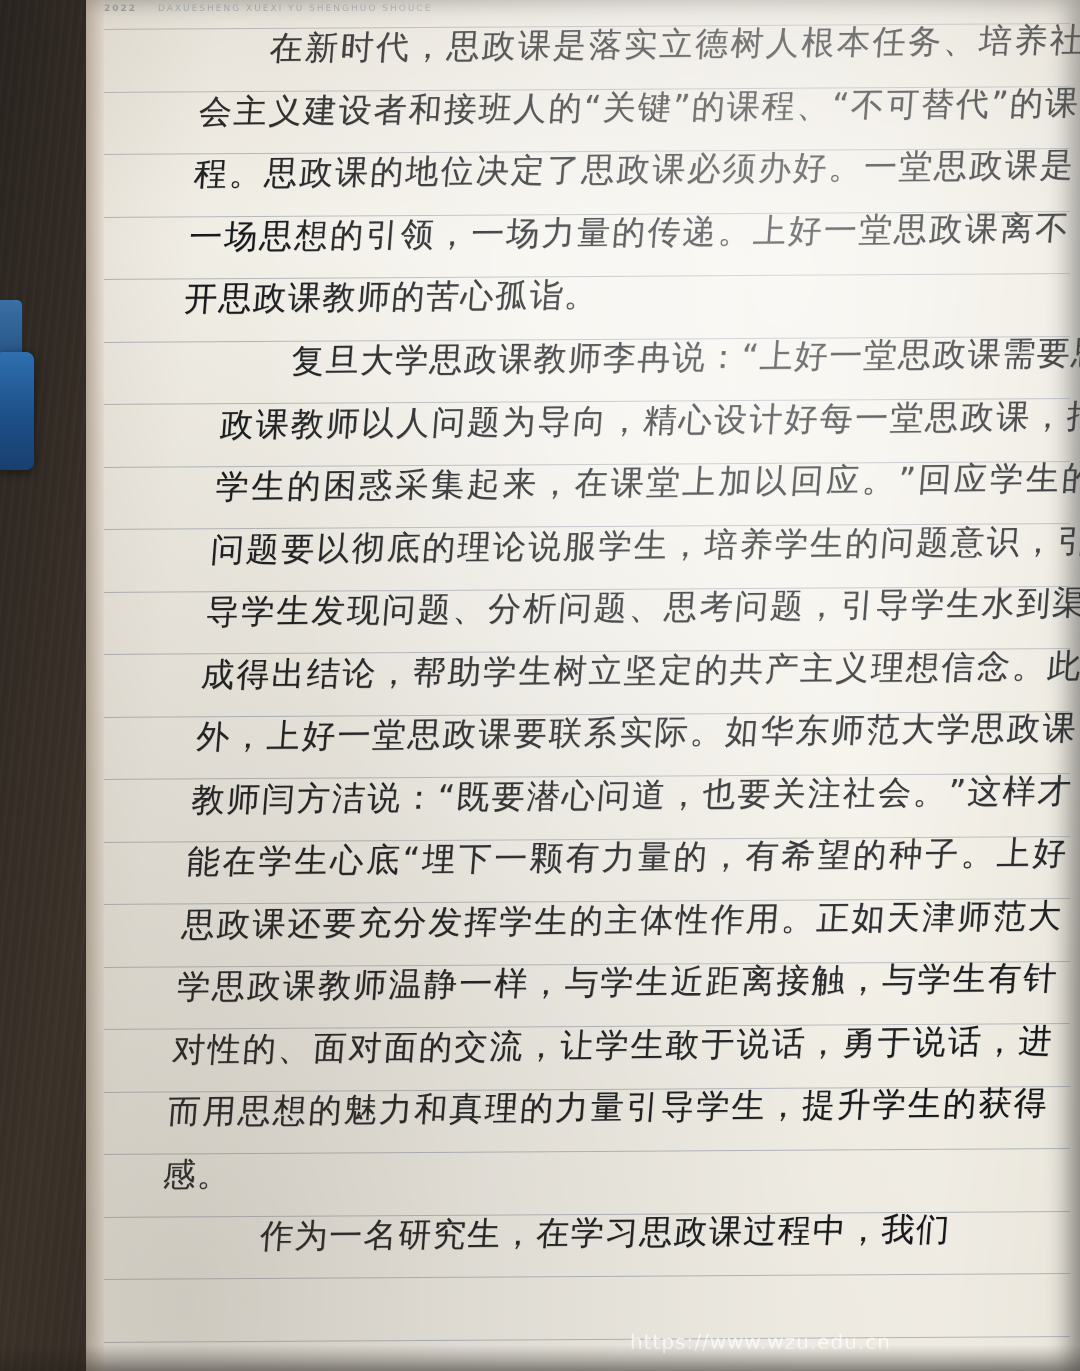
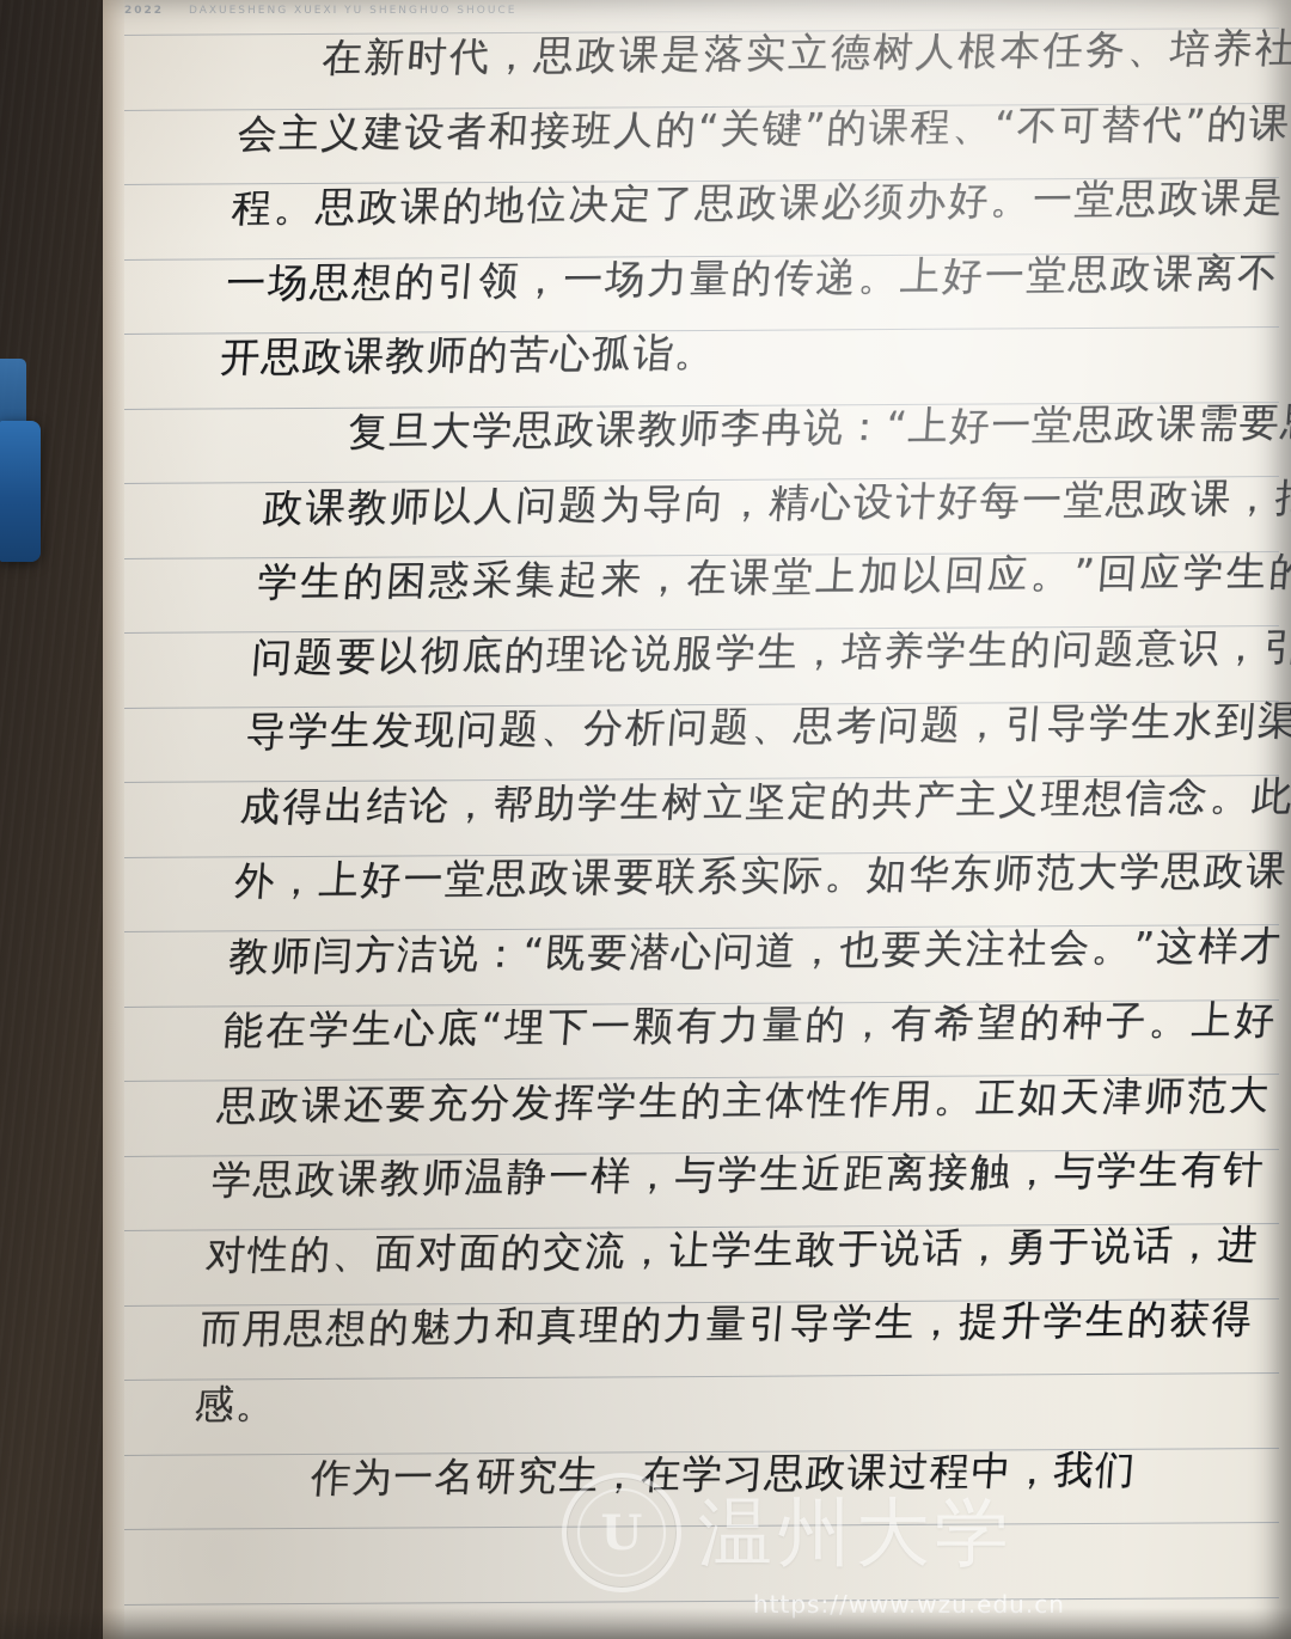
+ U
+ 温州大学
  https://www.wzu.edu.cn
